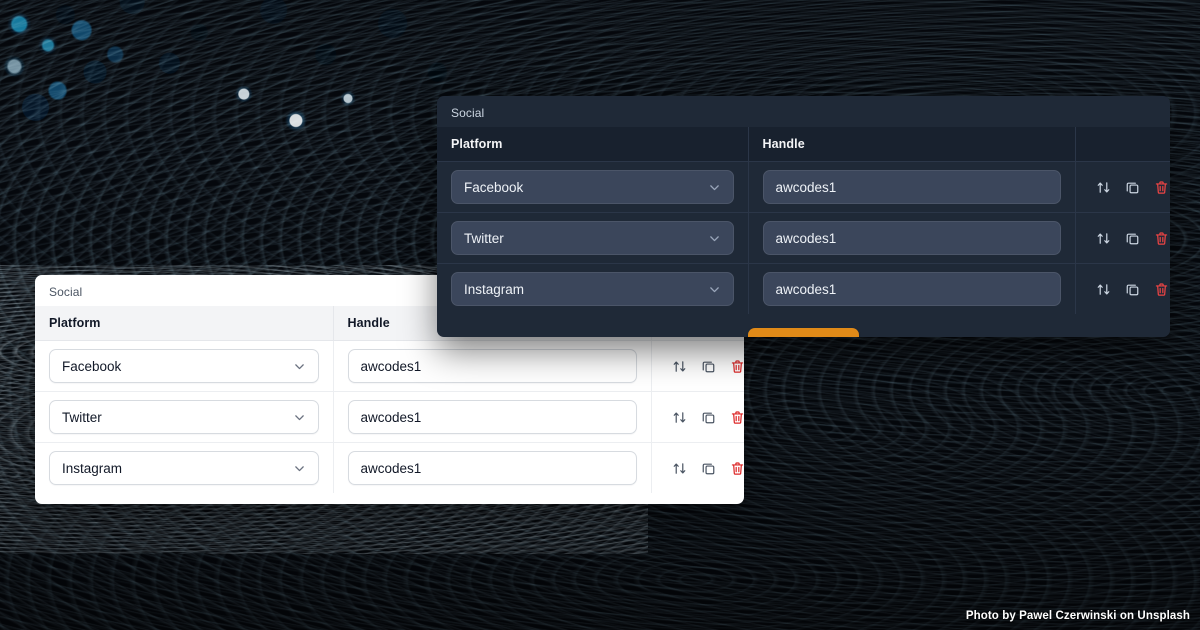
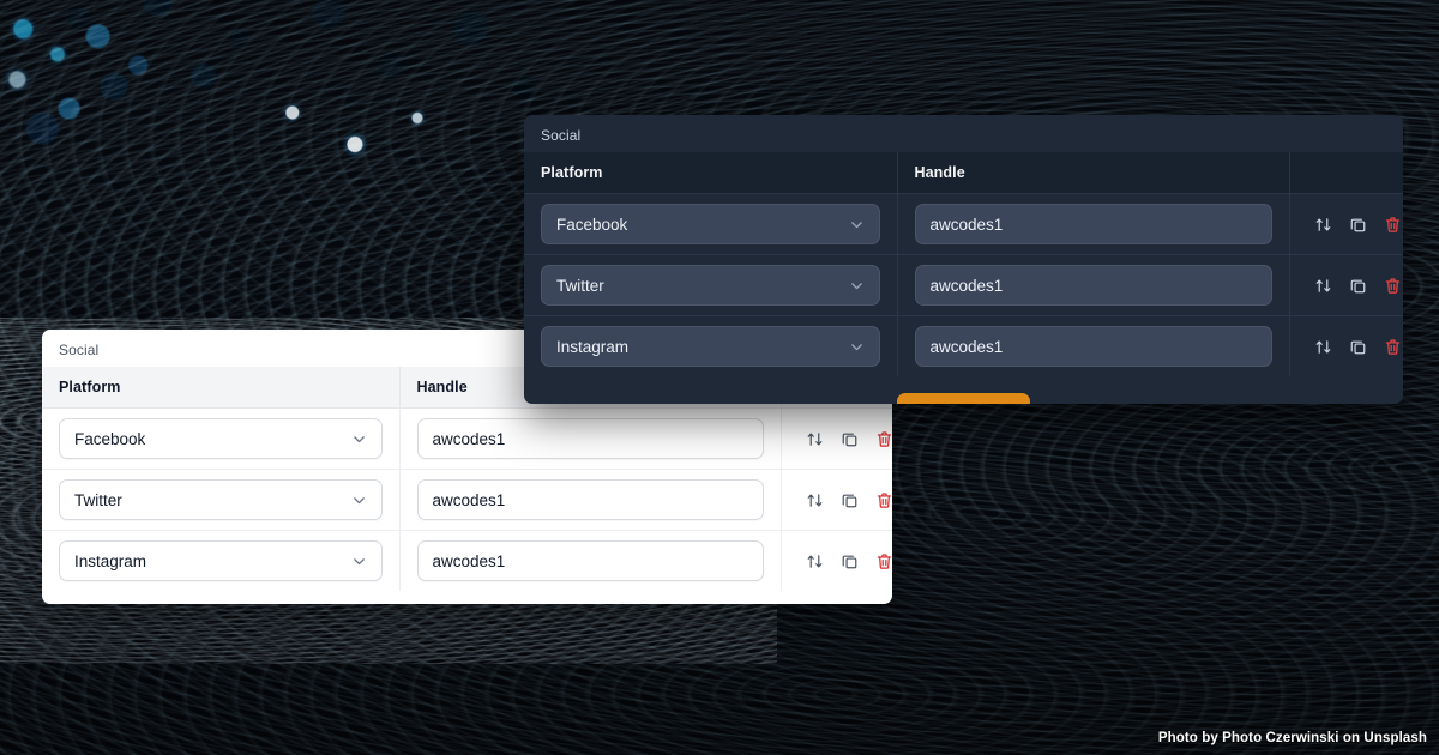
  Social
  Platform	Handle
  Facebook	awcodes1
  Twitter	awcodes1
  Instagram	awcodes1
  Social
  Platform	Handle
  Facebook	awcodes1
  Twitter	awcodes1
  Instagram	awcodes1
- Photo by Pawel Czerwinski on Unsplash
+ Photo by Photo Czerwinski on Unsplash
